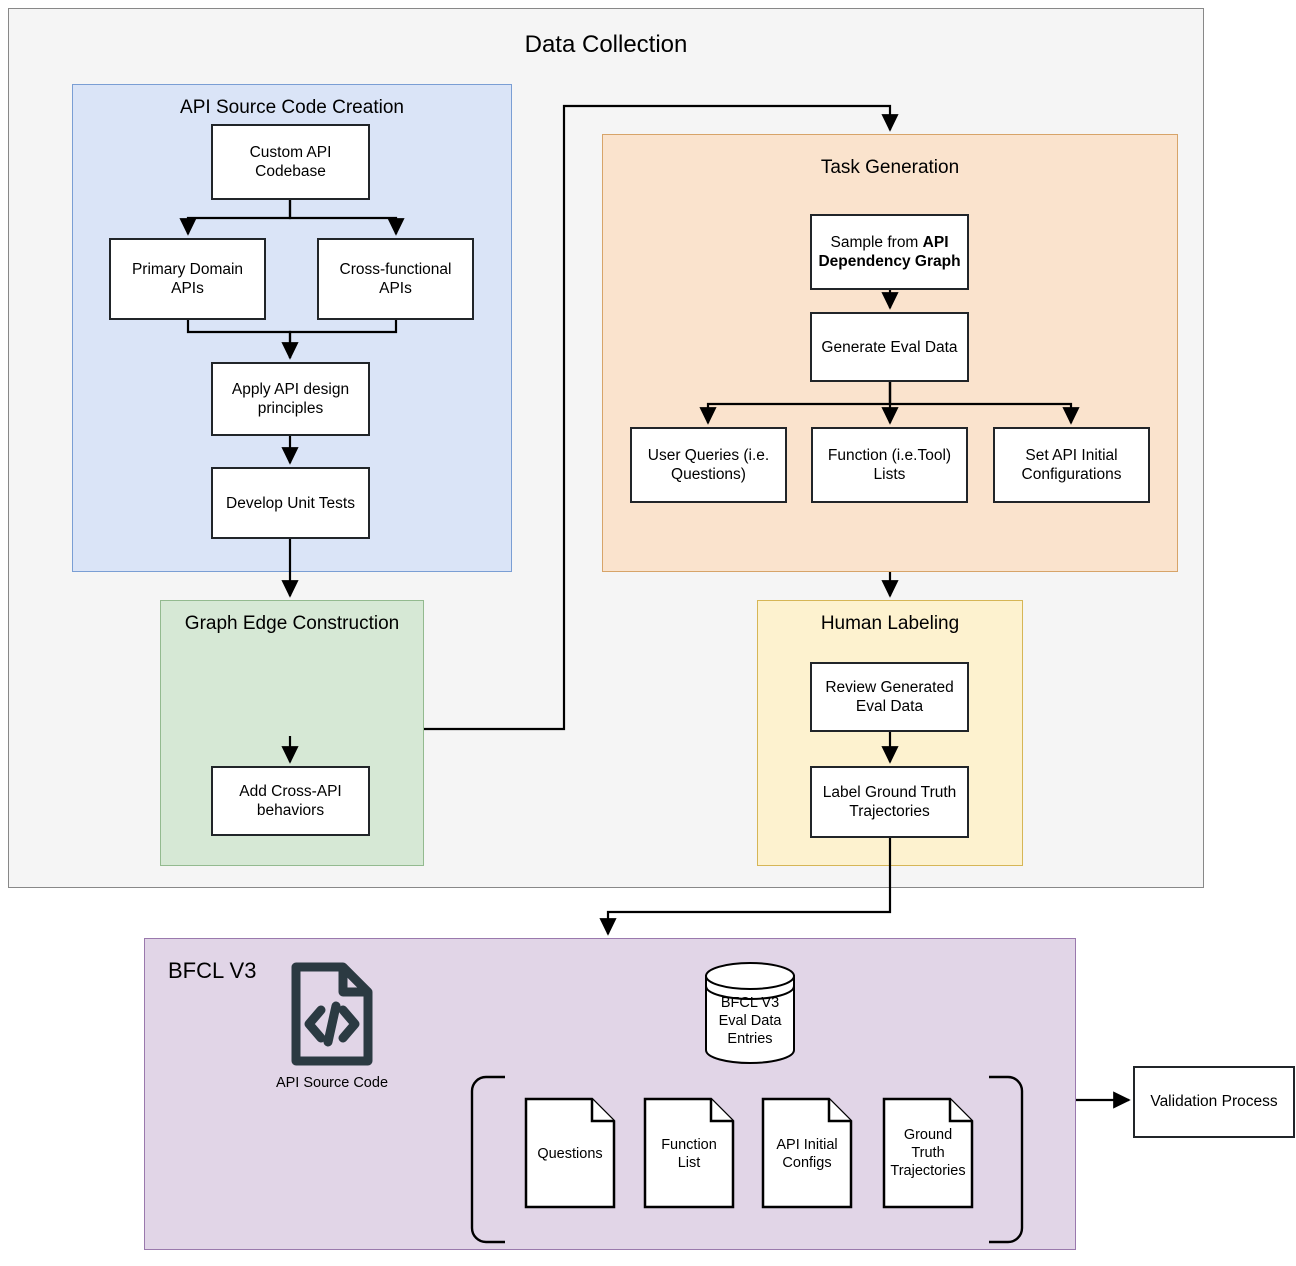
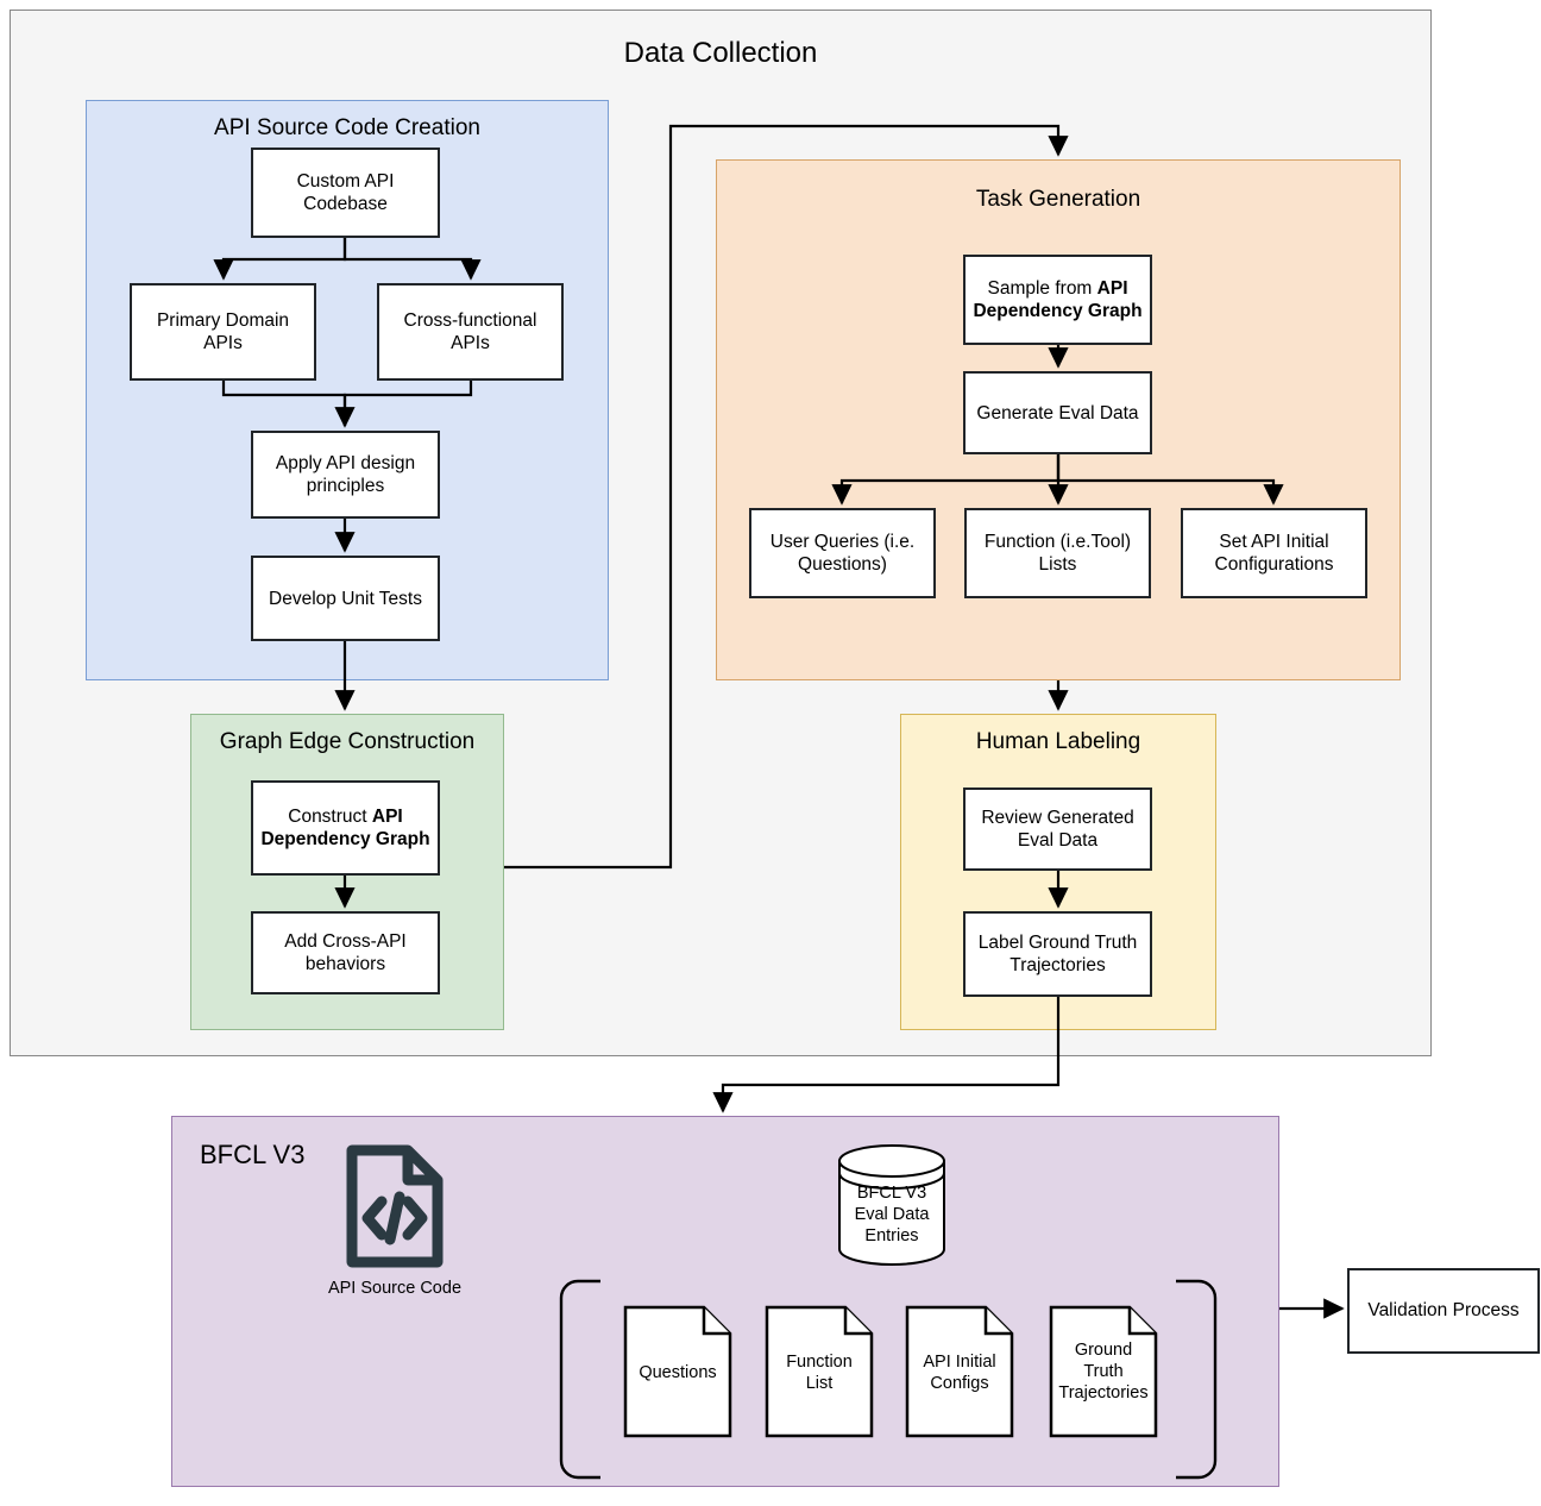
  Data Collection
  API Source Code Creation
  Custom API
  Codebase
  Primary Domain APIs
  Cross-functional APIs
  Apply API design
  principles
  Develop Unit Tests
  Graph Edge Construction
+ Construct API Dependency Graph
  Add Cross-API
  behaviors
  Task Generation
  Sample from API Dependency Graph
  Generate Eval Data
  User Queries (i.e.
  Questions)
  Function (i.e.Tool)
  Lists
  Set API Initial
  Configurations
  Human Labeling
  Review Generated
  Eval Data
  Label Ground Truth
  Trajectories
  BFCL V3
  API Source Code
  BFCL V3
  Eval Data
  Entries
  Questions
  Function
  List
  API Initial
  Configs
  Ground
  Truth
  Trajectories
  Validation Process
